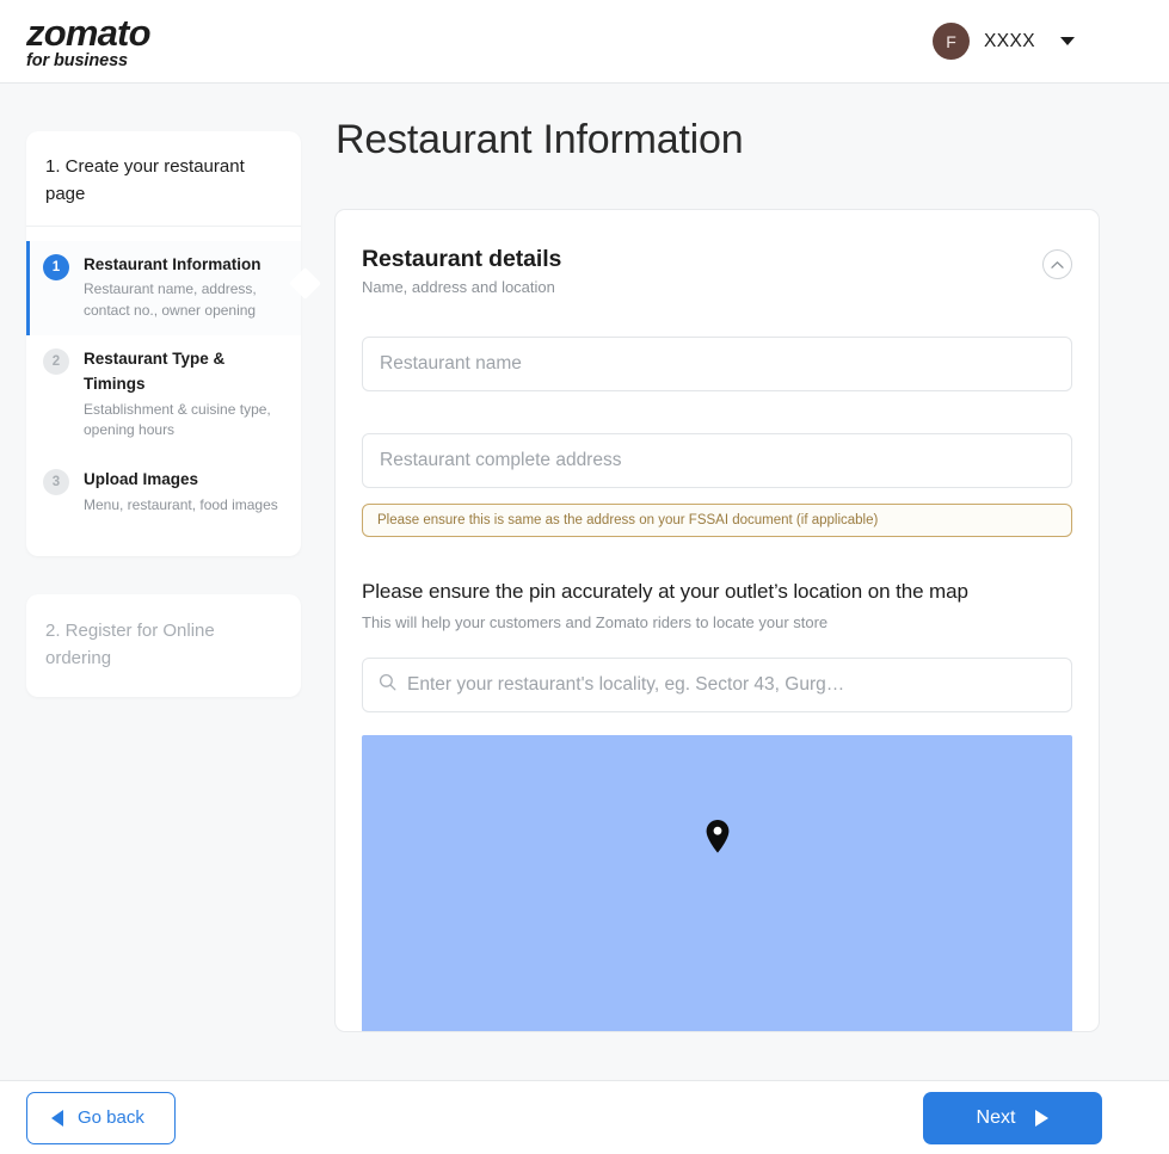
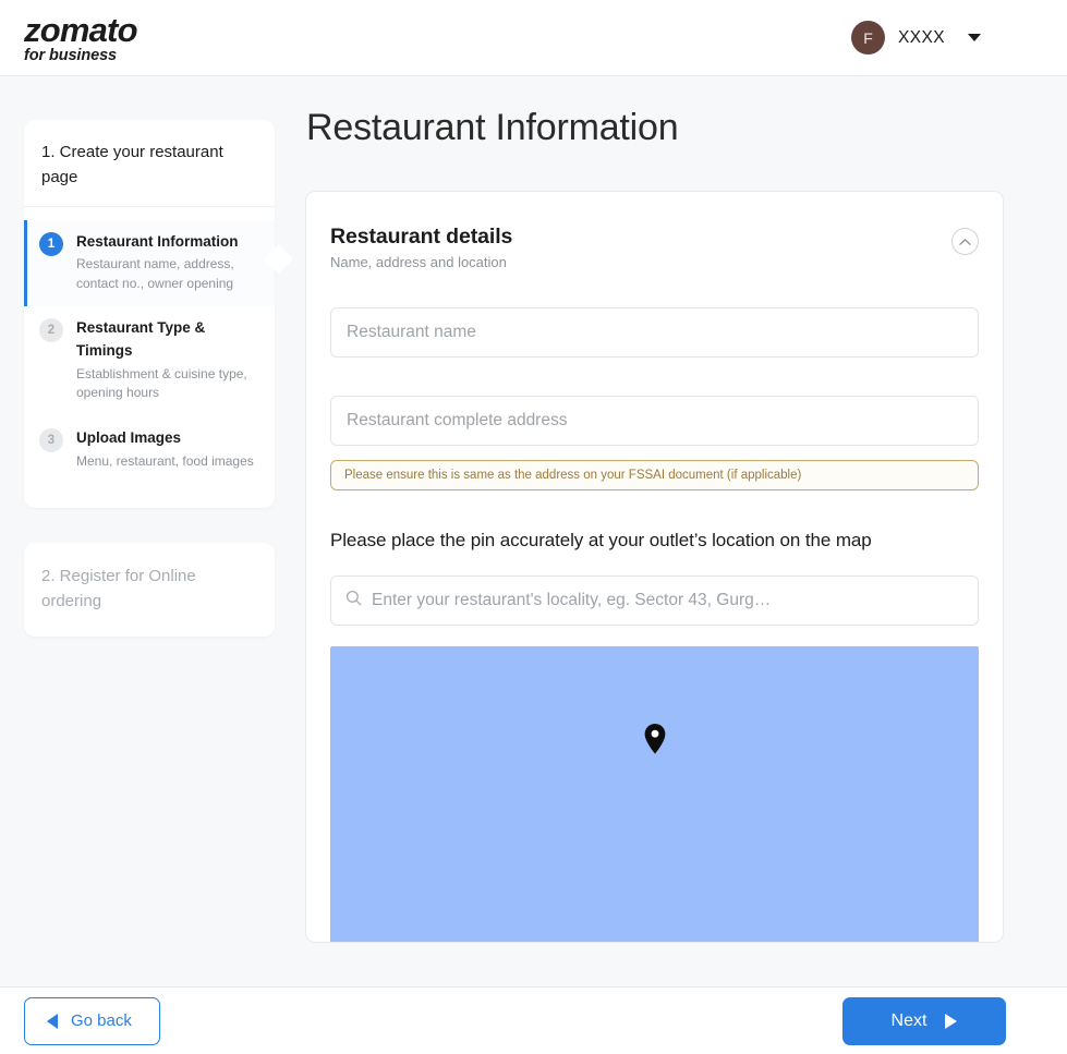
  zomato
  for business
  F
  XXXX
  1. Create your restaurant page
  1
  Restaurant Information
  Restaurant name, address, contact no., owner opening
  2
  Restaurant Type & Timings
  Establishment & cuisine type, opening hours
  3
  Upload Images
  Menu, restaurant, food images
  2. Register for Online ordering
  Restaurant Information
  Restaurant details
  Name, address and location
  Restaurant name Restaurant complete address
  Please ensure this is same as the address on your FSSAI document (if applicable)
- Please ensure the pin accurately at your outlet’s location on the map
+ Please place the pin accurately at your outlet’s location on the map
- This will help your customers and Zomato riders to locate your store
  Enter your restaurant's locality, eg. Sector 43, Gurg…
  Go back
  Next
